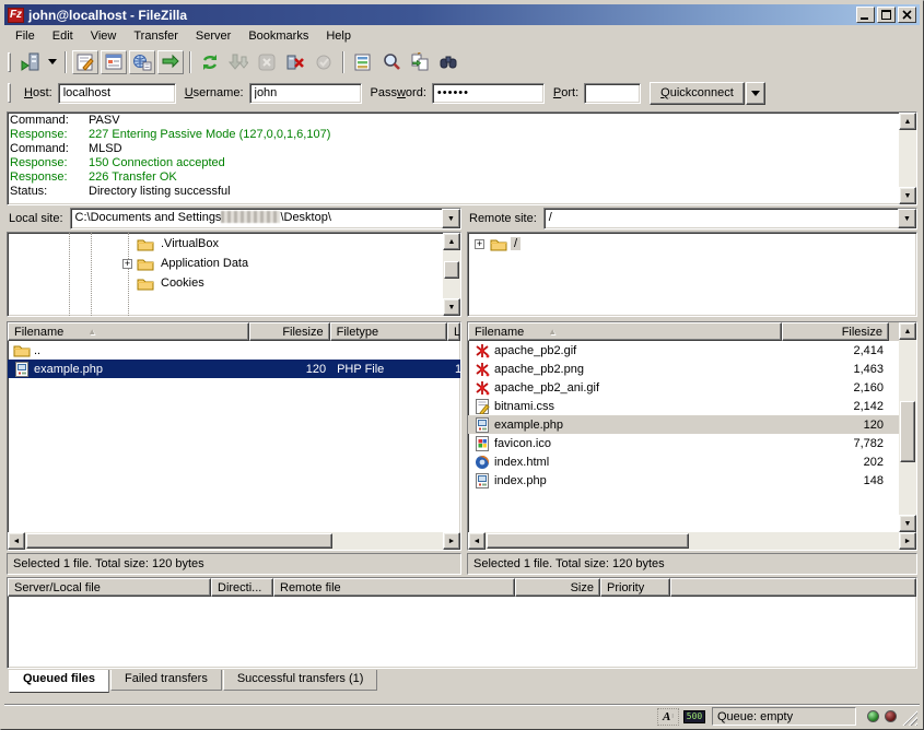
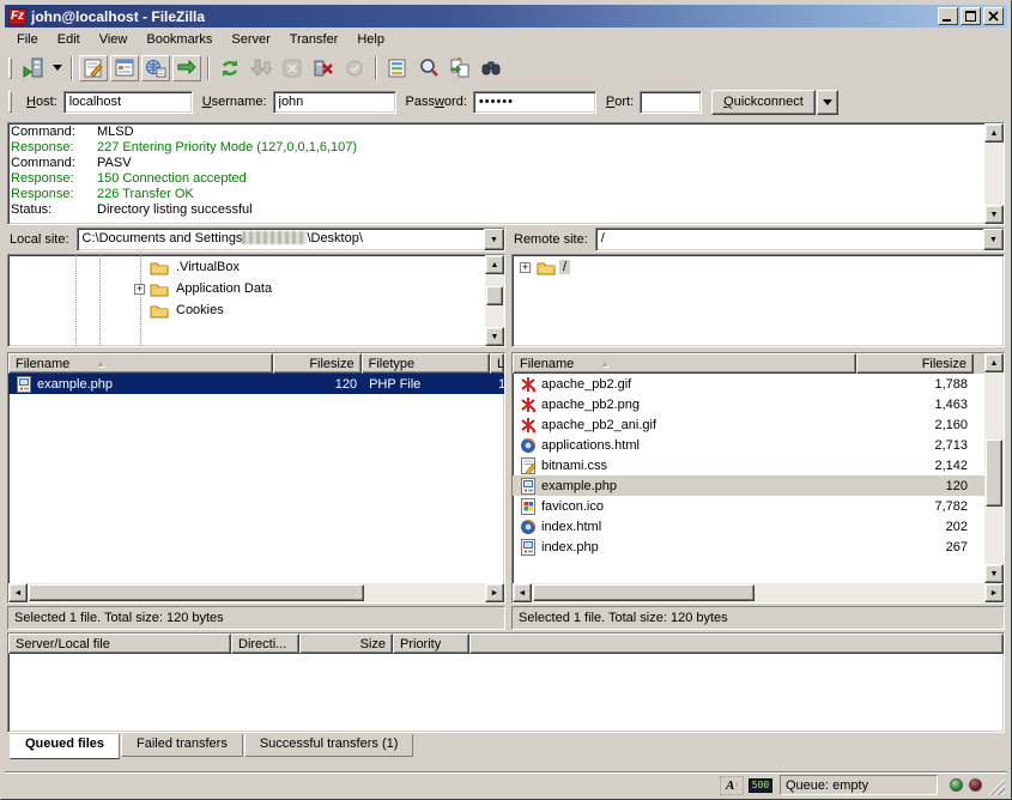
  Fz
  john@localhost - FileZilla
  File
  Edit
  View
- Transfer
+ Bookmarks
  Server
- Bookmarks
+ Transfer
  Help
  Host:
  localhost
  Username:
  john
  Password:
  ••••••
  Port:
  Q
  uickconnect
  Command:
- PASV
+ MLSD
  Response:
- 227 Entering Passive Mode (127,0,0,1,6,107)
+ 227 Entering Priority Mode (127,0,0,1,6,107)
  Command:
- MLSD
+ PASV
  Response:
  150 Connection accepted
  Response:
  226 Transfer OK
  Status:
  Directory listing successful
  Local site:
  C:\Documents and Settings \Desktop\
  .VirtualBox
  +
  Application Data
  Cookies
  Filename
  ▲
  Filesize
  Filetype
  L
- ..
  example.php
  120
  PHP File
  1
  Selected 1 file. Total size: 120 bytes
  Remote site:
  /
  +
  /
  Filename
  ▲
  Filesize
  apache_pb2.gif
- 2,414
+ 1,788
  apache_pb2.png
  1,463
  apache_pb2_ani.gif
  2,160
+ applications.html
+ 2,713
  bitnami.css
  2,142
  example.php
  120
  favicon.ico
  7,782
  index.html
  202
  index.php
- 148
+ 267
  Selected 1 file. Total size: 120 bytes
  Server/Local file
  Directi...
- Remote file
  Size
  Priority
  Queued files
  Failed transfers
  Successful transfers (1)
  A
  500
  Queue: empty
